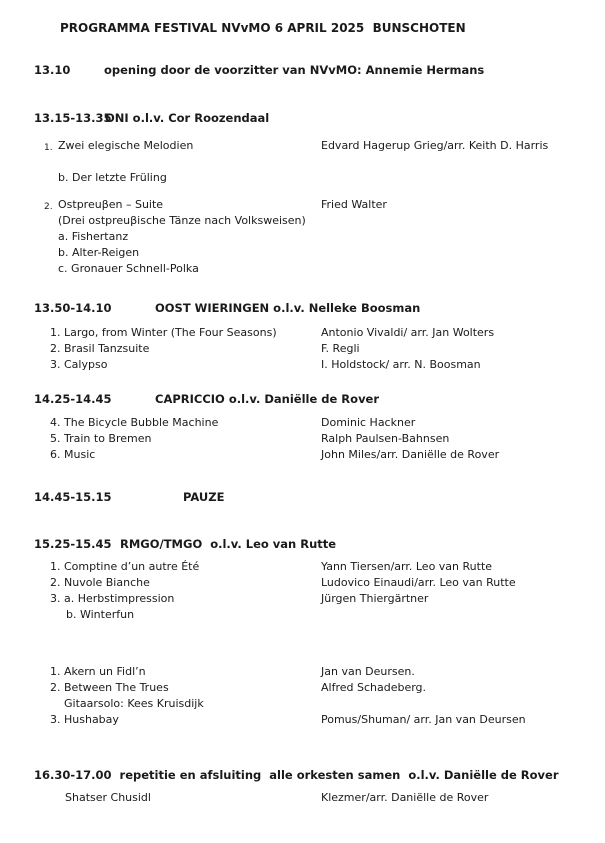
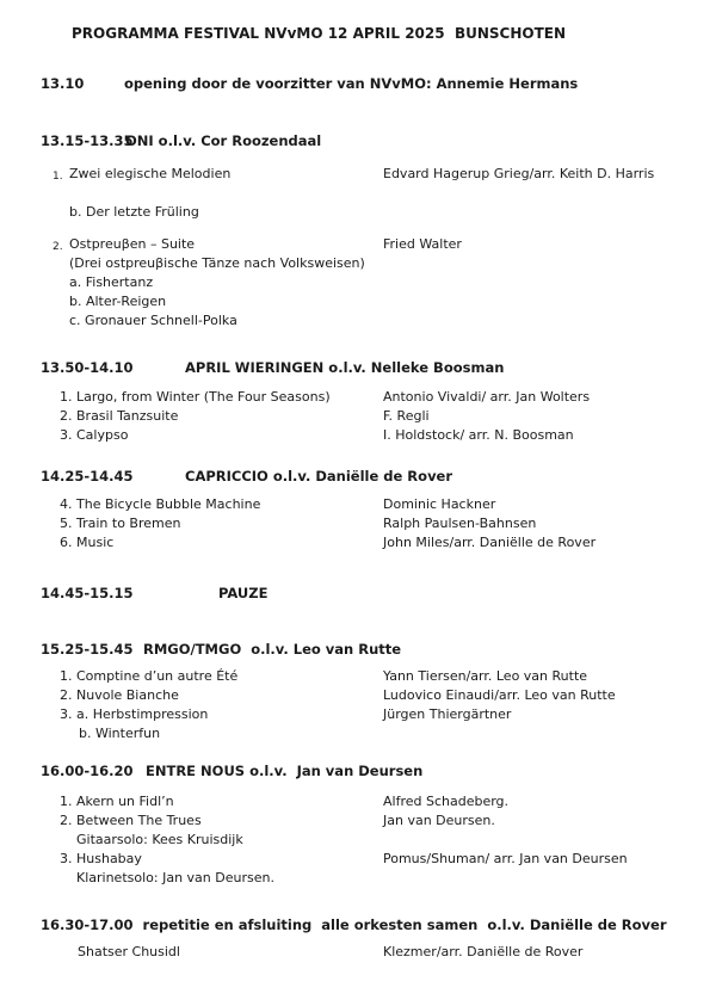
- PROGRAMMA FESTIVAL NVvMO 6 APRIL 2025 BUNSCHOTEN
+ PROGRAMMA FESTIVAL NVvMO 12 APRIL 2025 BUNSCHOTEN
  13.10
  opening door de voorzitter van NVvMO: Annemie Hermans
  13.15-13.35
  ONI o.l.v. Cor Roozendaal
  1.
  Zwei elegische Melodien
  Edvard Hagerup Grieg/arr. Keith D. Harris
  b. Der letzte Früling
  2.
  Ostpreuβen – Suite
  Fried Walter
  (Drei ostpreuβische Tänze nach Volksweisen)
  a. Fishertanz
  b. Alter-Reigen
  c. Gronauer Schnell-Polka
  13.50-14.10
- OOST WIERINGEN o.l.v. Nelleke Boosman
+ APRIL WIERINGEN o.l.v. Nelleke Boosman
  1.
  Largo, from Winter (The Four Seasons)
  Antonio Vivaldi/ arr. Jan Wolters
  2.
  Brasil Tanzsuite
  F. Regli
  3.
  Calypso
  I. Holdstock/ arr. N. Boosman
  14.25-14.45
  CAPRICCIO o.l.v. Daniëlle de Rover
  4.
  The Bicycle Bubble Machine
  Dominic Hackner
  5.
  Train to Bremen
  Ralph Paulsen-Bahnsen
  6.
  Music
  John Miles/arr. Daniëlle de Rover
  14.45-15.15
  PAUZE
  15.25-15.45
  RMGO/TMGO o.l.v. Leo van Rutte
  1.
  Comptine d’un autre Été
  Yann Tiersen/arr. Leo van Rutte
  2.
  Nuvole Bianche
  Ludovico Einaudi/arr. Leo van Rutte
  3.
  a. Herbstimpression
  Jürgen Thiergärtner
  b. Winterfun
+ 16.00-16.20
+ ENTRE NOUS o.l.v. Jan van Deursen
  1.
  Akern un Fidl’n
- Jan van Deursen.
+ Alfred Schadeberg.
  2.
  Between The Trues
- Alfred Schadeberg.
+ Jan van Deursen.
  Gitaarsolo: Kees Kruisdijk
  3.
  Hushabay
  Pomus/Shuman/ arr. Jan van Deursen
+ Klarinetsolo: Jan van Deursen.
  16.30-17.00 repetitie en afsluiting alle orkesten samen o.l.v. Daniëlle de Rover
  Shatser Chusidl
  Klezmer/arr. Daniëlle de Rover
